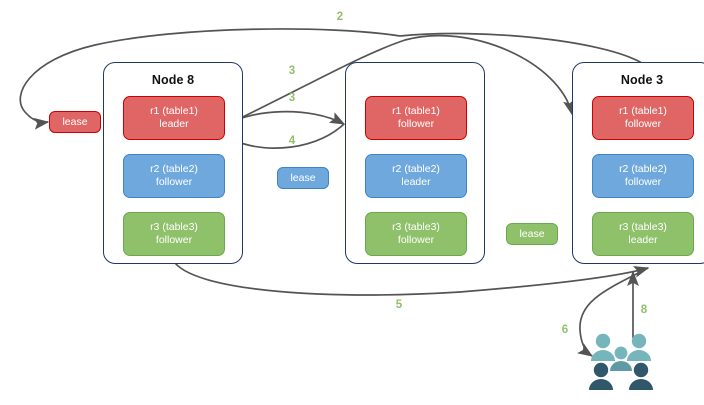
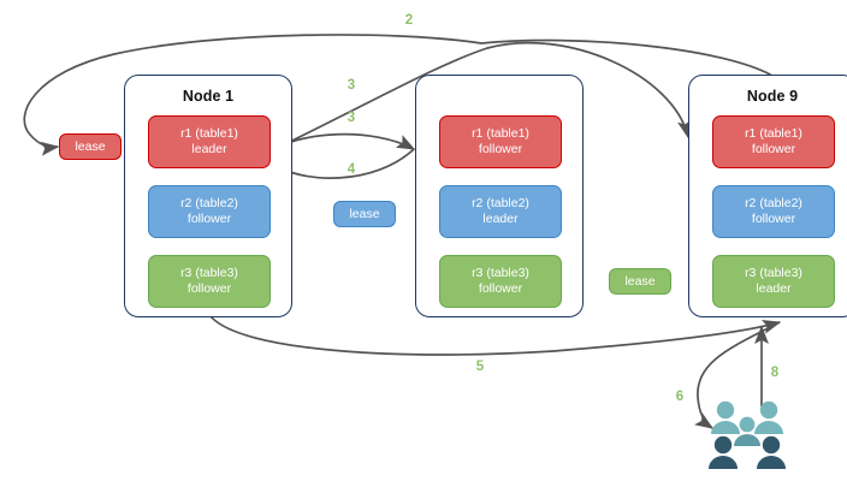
- Node 8
+ Node 1
  r1 (table1)
  leader
  r2 (table2)
  follower
  r3 (table3)
  follower
  r1 (table1)
  follower
  r2 (table2)
  leader
  r3 (table3)
  follower
- Node 3
+ Node 9
  r1 (table1)
  follower
  r2 (table2)
  follower
  r3 (table3)
  leader
  lease
  lease
  lease
  8
  2
  3
  3
  4
  5
  6
